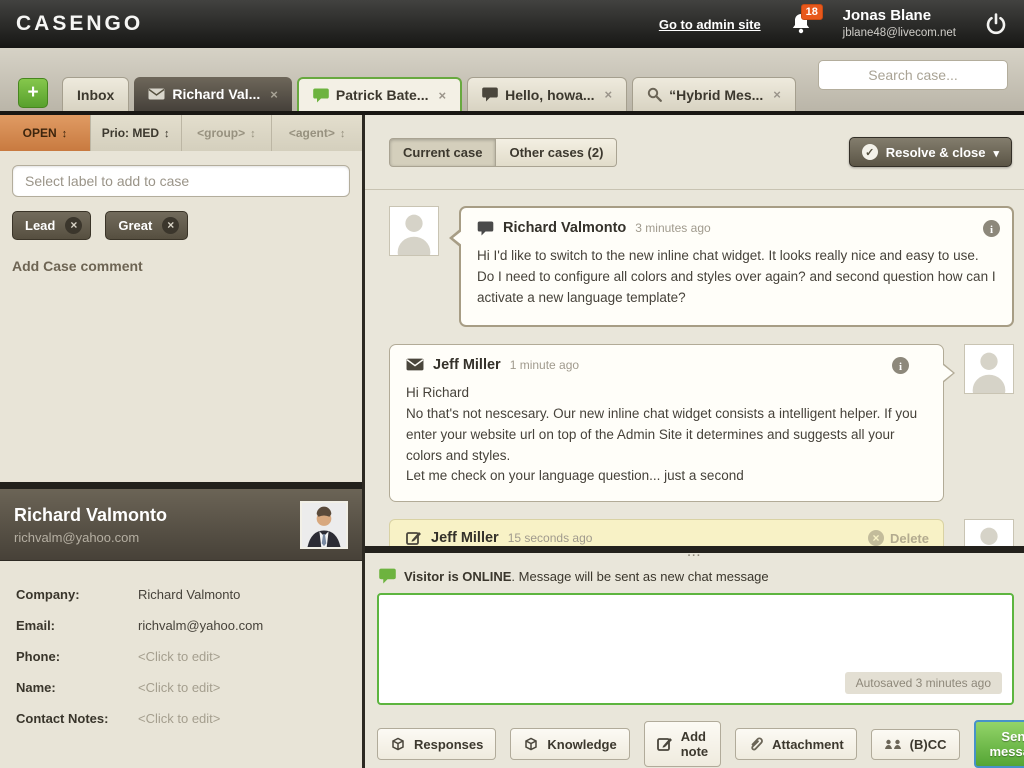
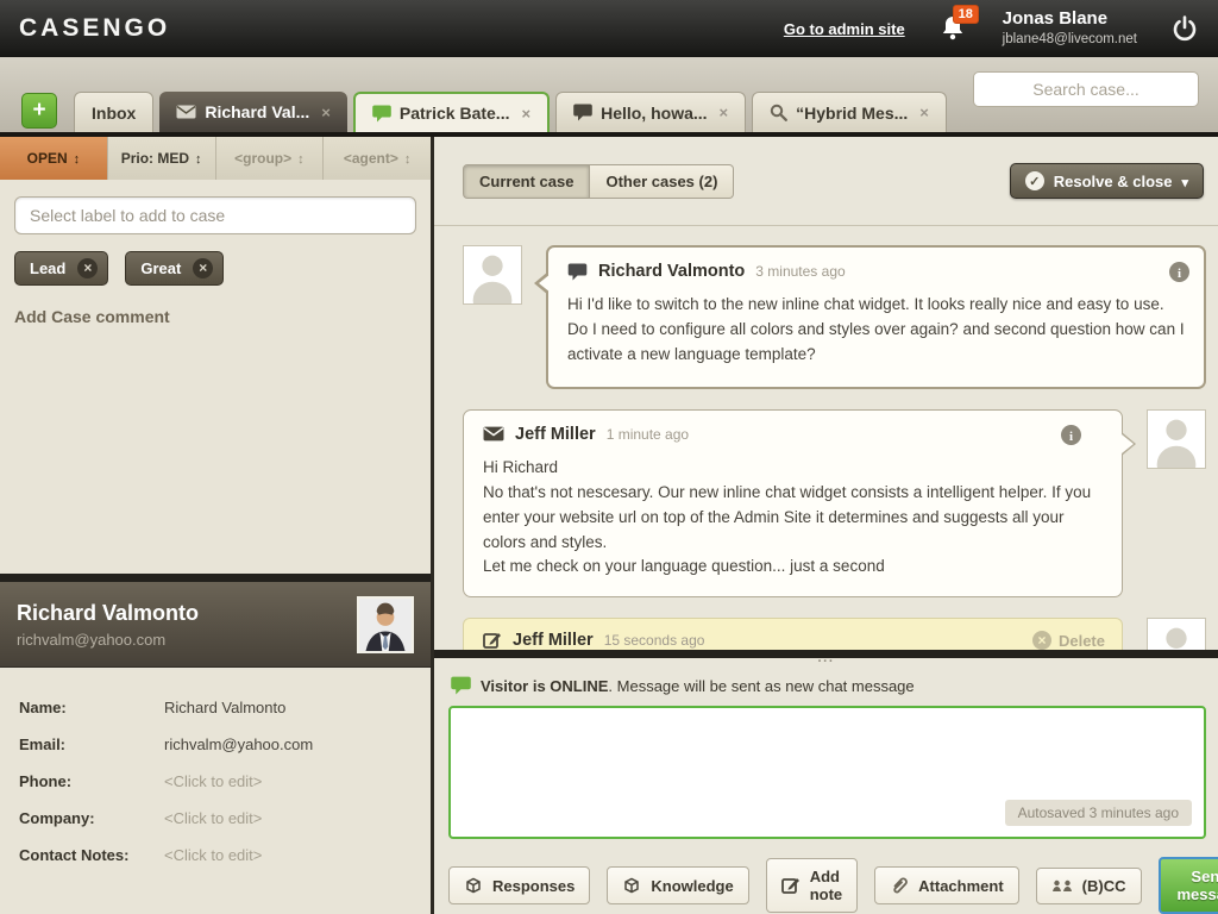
  CASENGO
  Go to admin site
  18
  Jonas Blane
  jblane48@livecom.net
  Inbox
  Richard Val...
  Patrick Bate...
  Hello, howa...
  “Hybrid Mes...
  Search case...
  OPEN
  Prio: MED
  <group>
  <agent>
  Select label to add to case
  Lead
  Great
  Add Case comment
  Richard Valmonto
  richvalm@yahoo.com
- Company:
+ Name:
  Richard Valmonto
  Email:
  richvalm@yahoo.com
  Phone:
  <Click to edit>
- Name:
+ Company:
  <Click to edit>
  Contact Notes:
  <Click to edit>
  Current case
  Other cases (2)
  Resolve & close
  Richard Valmonto
  3 minutes ago
  Hi I'd like to switch to the new inline chat widget. It looks really nice and easy to use. Do I need to configure all colors and styles over again? and second question how can I activate a new language template?
  Jeff Miller
  1 minute ago
  Hi Richard
  No that's not nescesary. Our new inline chat widget consists a intelligent helper. If you enter your website url on top of the Admin Site it determines and suggests all your colors and styles.
  Let me check on your language question... just a second
  Jeff Miller
  15 seconds ago
  Delete
  Visitor is ONLINE. Message will be sent as new chat message
  Autosaved 3 minutes ago
  Responses
  Knowledge
  Add note
  Attachment
  (B)CC
